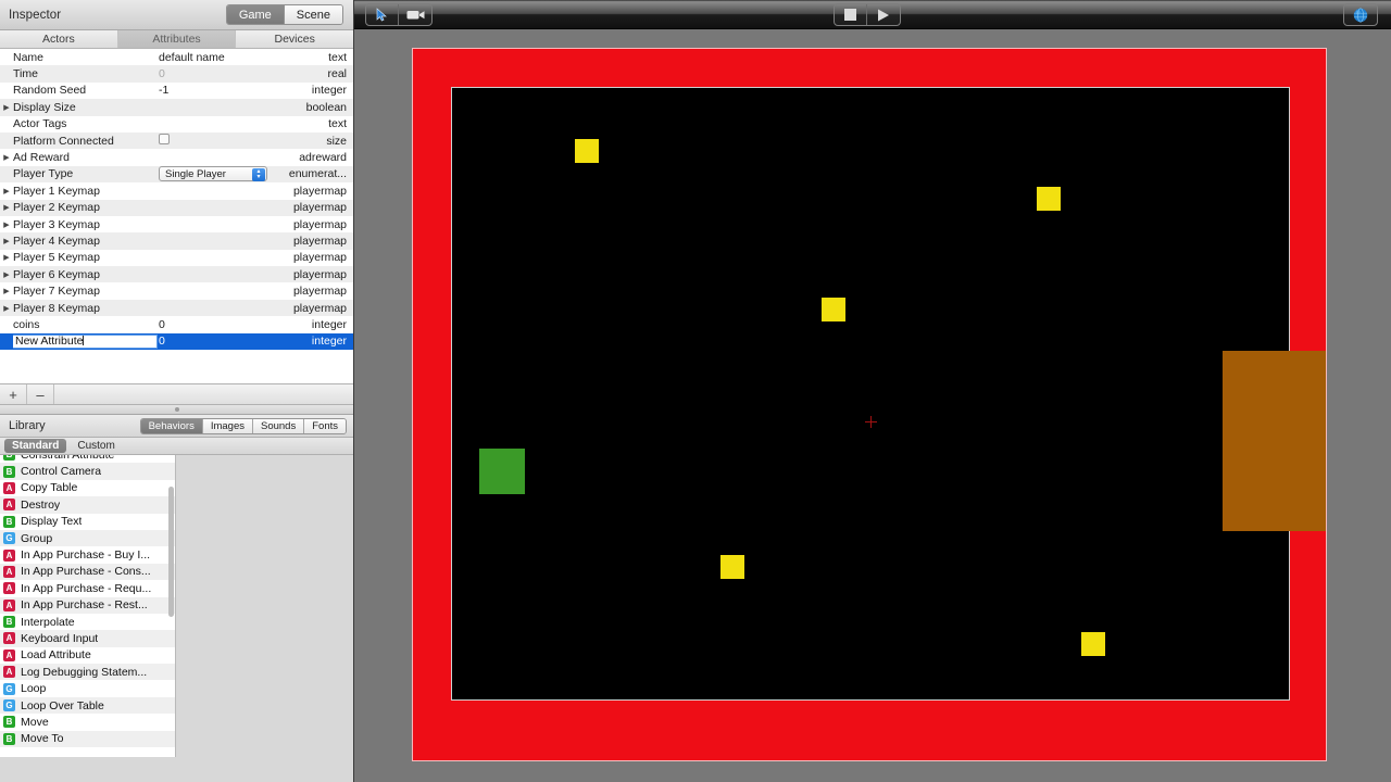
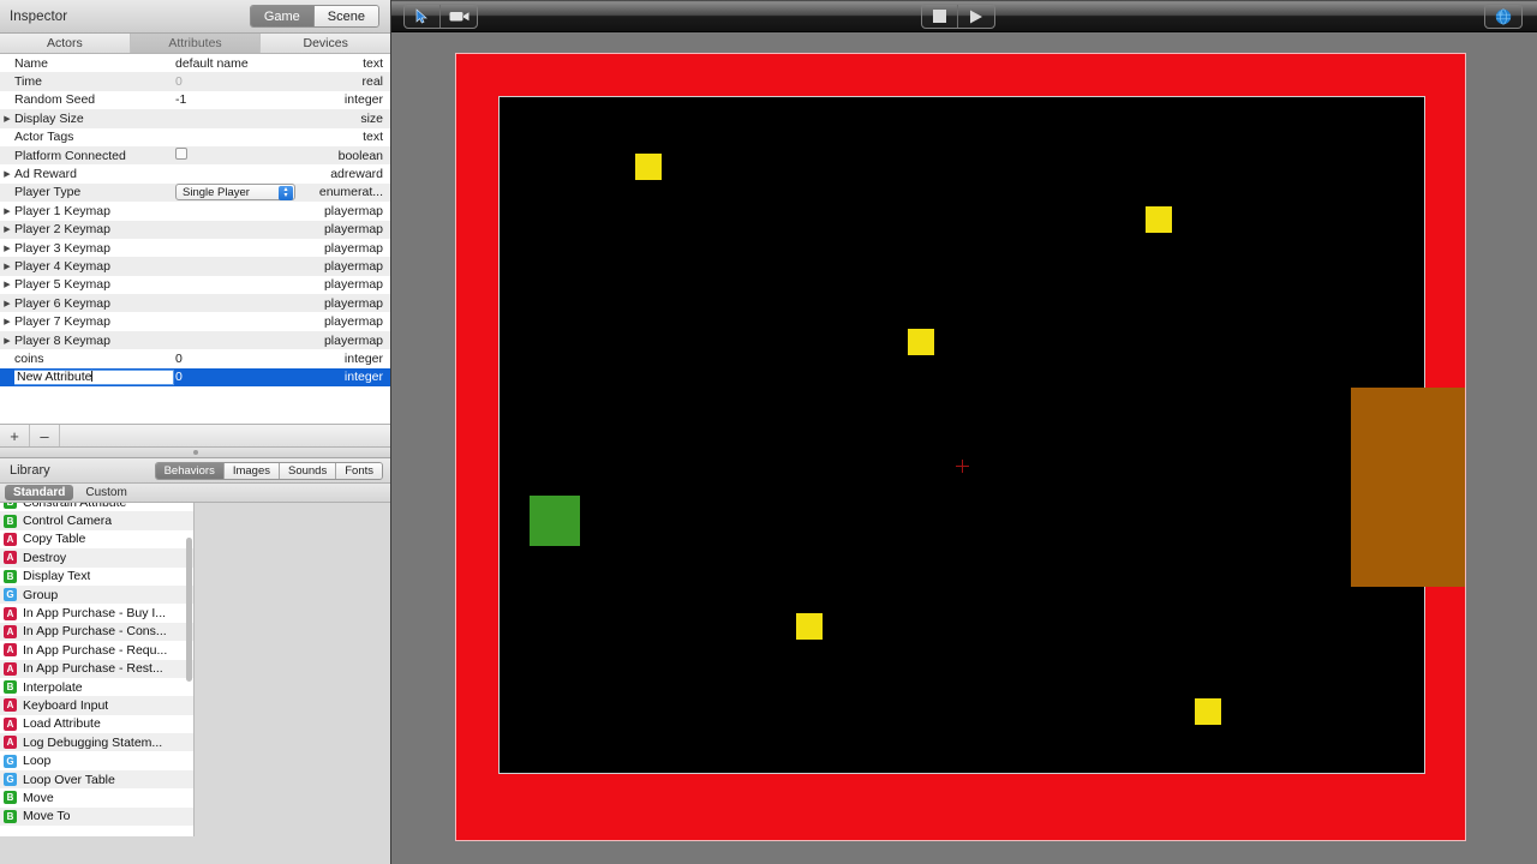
  Inspector
  Game
  Scene
  Actors
  Attributes
  Devices
  Name
  default name
  text
  Time
  0
  real
  Random Seed
  -1
  integer
  Display Size
- boolean
+ size
  Actor Tags
  text
  Platform Connected
- size
+ boolean
  Ad Reward
  adreward
  Player Type
  Single Player
  enumerat...
  Player 1 Keymap
  playermap
  Player 2 Keymap
  playermap
  Player 3 Keymap
  playermap
  Player 4 Keymap
  playermap
  Player 5 Keymap
  playermap
  Player 6 Keymap
  playermap
  Player 7 Keymap
  playermap
  Player 8 Keymap
  playermap
  coins
  0
  integer
  New Attribute
  0
  integer
  +
  –
  Library
  Behaviors
  Images
  Sounds
  Fonts
  Standard
  Custom
  B
  Constrain Attribute
  B
  Control Camera
  A
  Copy Table
  A
  Destroy
  B
  Display Text
  G
  Group
  A
  In App Purchase - Buy I...
  A
  In App Purchase - Cons...
  A
  In App Purchase - Requ...
  A
  In App Purchase - Rest...
  B
  Interpolate
  A
  Keyboard Input
  A
  Load Attribute
  A
  Log Debugging Statem...
  G
  Loop
  G
  Loop Over Table
  B
  Move
  B
  Move To
